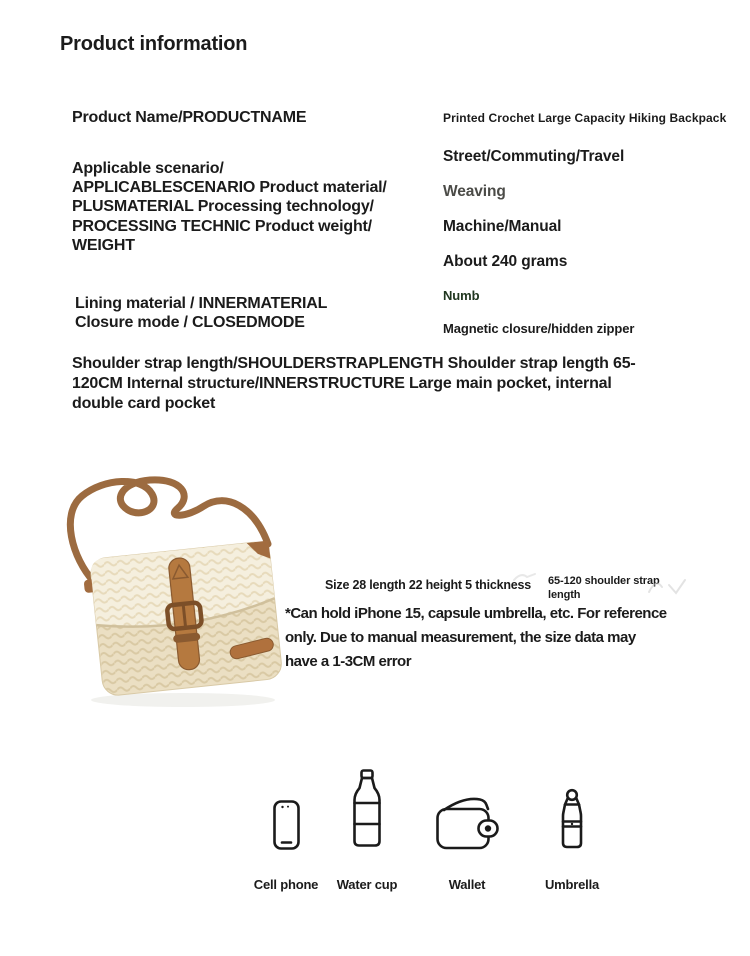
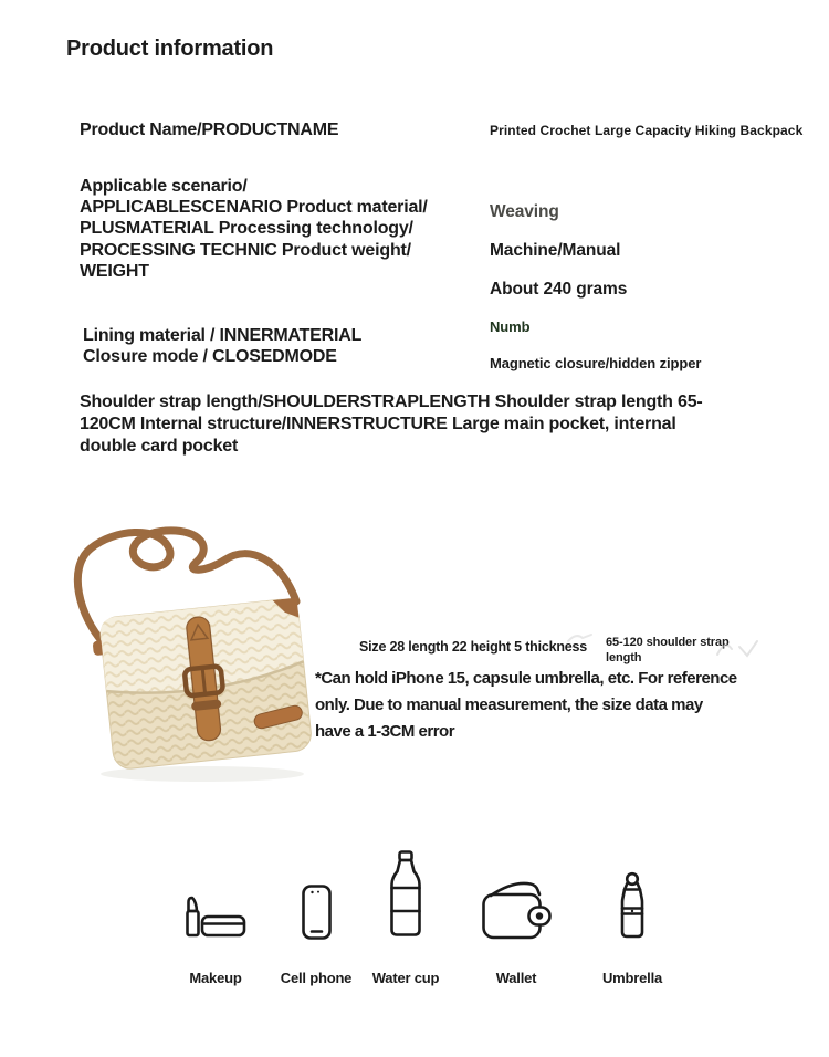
  Product information
  Product Name/PRODUCTNAME
  Applicable scenario/
  APPLICABLESCENARIO Product material/
  PLUSMATERIAL Processing technology/
  PROCESSING TECHNIC Product weight/
  WEIGHT
  Lining material / INNERMATERIAL
  Closure mode / CLOSEDMODE
  Shoulder strap length/SHOULDERSTRAPLENGTH Shoulder strap length 65-
  120CM Internal structure/INNERSTRUCTURE Large main pocket, internal
  double card pocket
  Printed Crochet Large Capacity Hiking Backpack
- Street/Commuting/Travel
  Weaving
  Machine/Manual
  About 240 grams
  Numb
  Magnetic closure/hidden zipper
  Size 28 length 22 height 5 thickness
  65-120 shoulder strap
  length
  *Can hold iPhone 15, capsule umbrella, etc. For reference
  only. Due to manual measurement, the size data may
  have a 1-3CM error
+ Makeup
  Cell phone
  Water cup
  Wallet
  Umbrella
